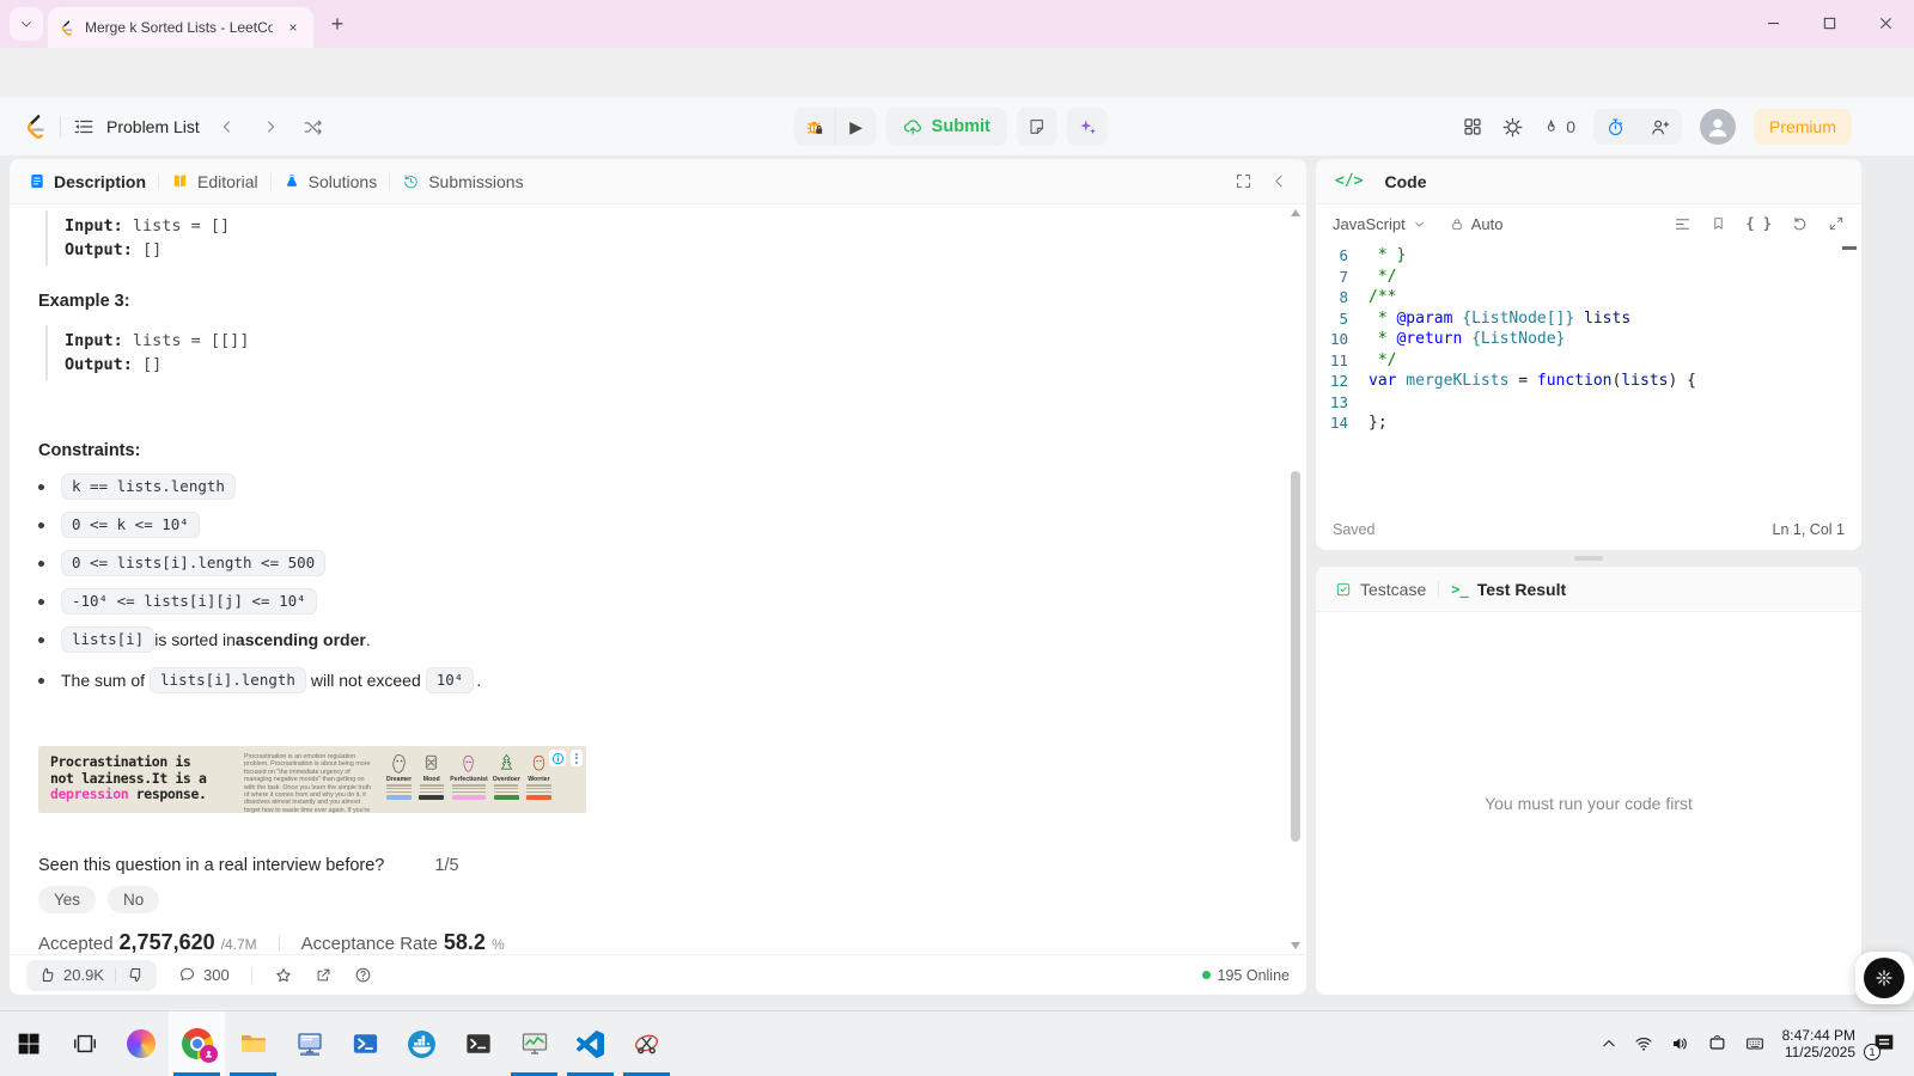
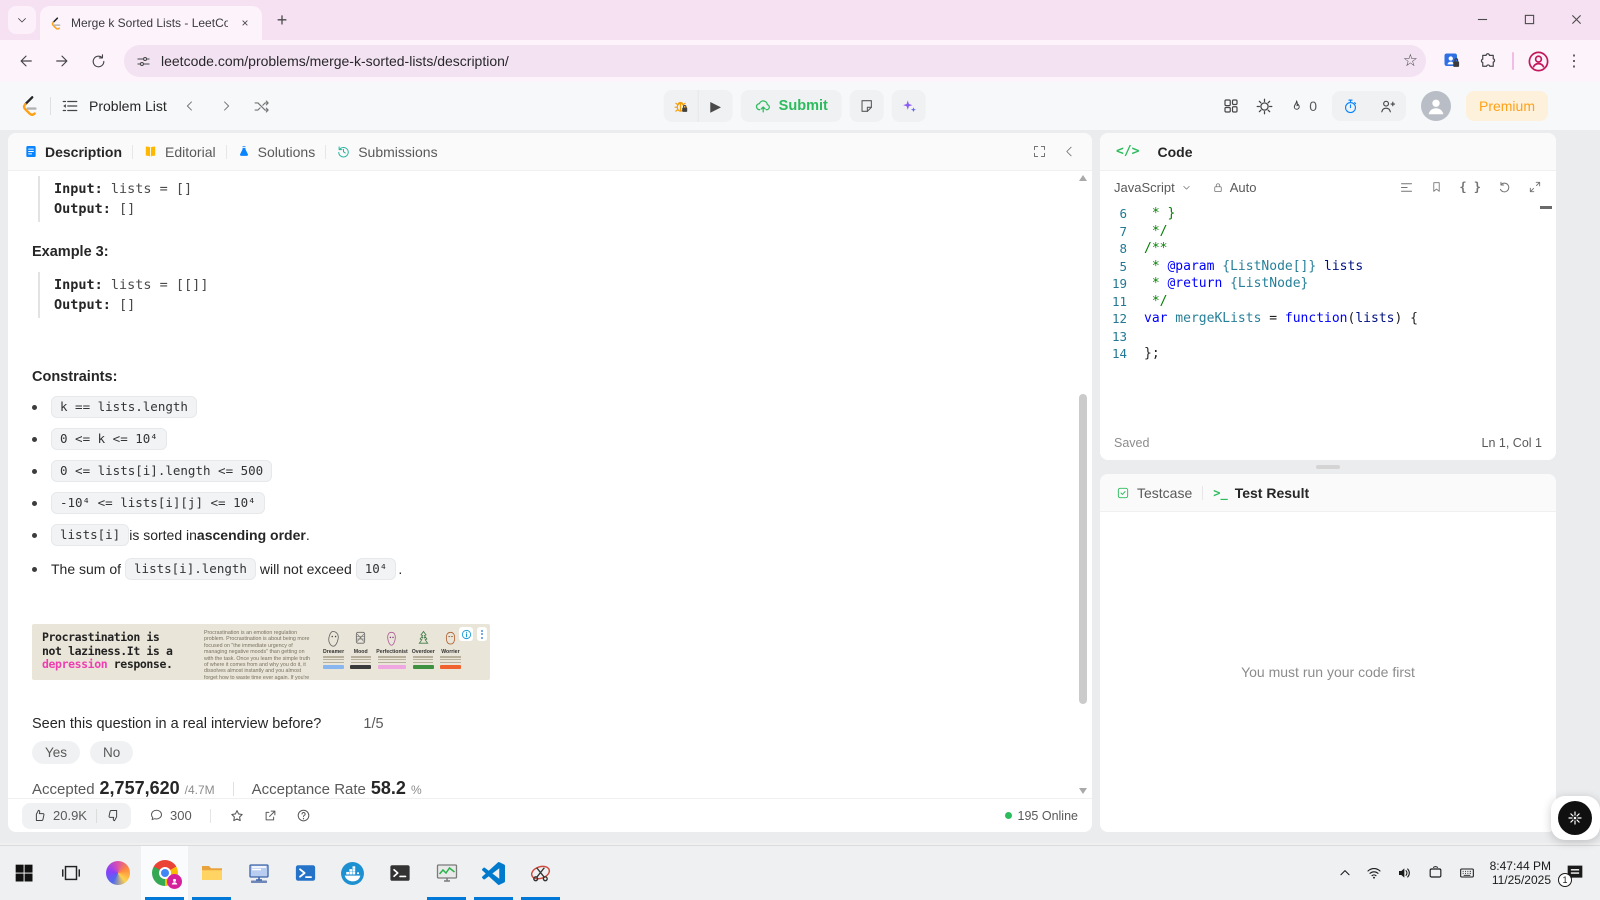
  Merge k Sorted Lists - LeetCo
  ×
  +
+ leetcode.com/problems/merge-k-sorted-lists/description/
+ ☆
+ ⋮
  Problem List
  ▶
  Submit
  0
  Premium
  Description
  Editorial
  Solutions
  Submissions
  Input: lists = []
  Output: []
  Example 3:
  Input: lists = [[]]
  Output: []
  Constraints:
  k == lists.length
  0 <= k <= 10⁴
  0 <= lists[i].length <= 500
  -10⁴ <= lists[i][j] <= 10⁴
  lists[i]
  is sorted in
  ascending order
  .
  The sum of
  lists[i].length
  will not exceed
  10⁴
  .
  Procrastination is
  not laziness.It is a
  depression response.
  Seen this question in a real interview before?
  1/5
  Yes
  No
  Accepted
  2,757,620
  /4.7M
  Acceptance Rate
  58.2
  %
  20.9K
  300
  195 Online
  </>
  Code
  JavaScript
  Auto
  { }
  6
  * }
  7
  */
  8
  /**
  5
  * @param {ListNode[]} lists
- 10
+ 19
  * @return {ListNode}
  11
  */
  12
  var mergeKLists = function(lists) {
  13
  14
  };
  Saved
  Ln 1, Col 1
  Testcase
  >_
  Test Result
  You must run your code first
  8:47:44 PM
  11/25/2025
  1
